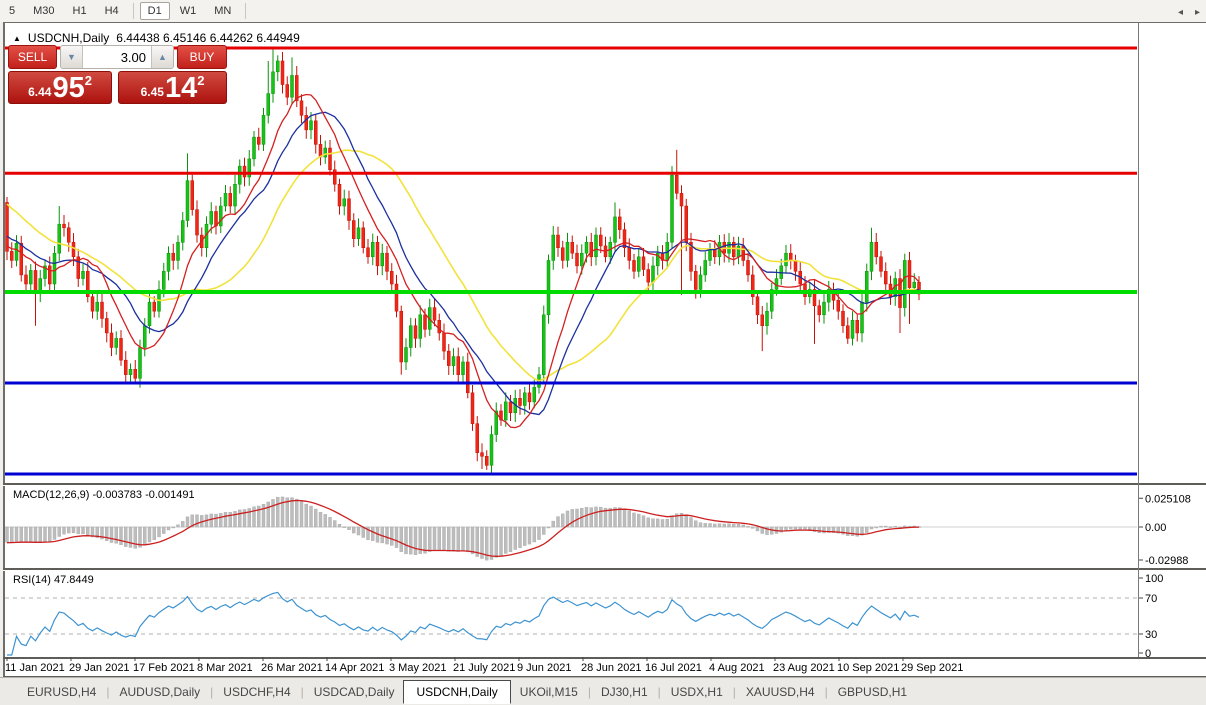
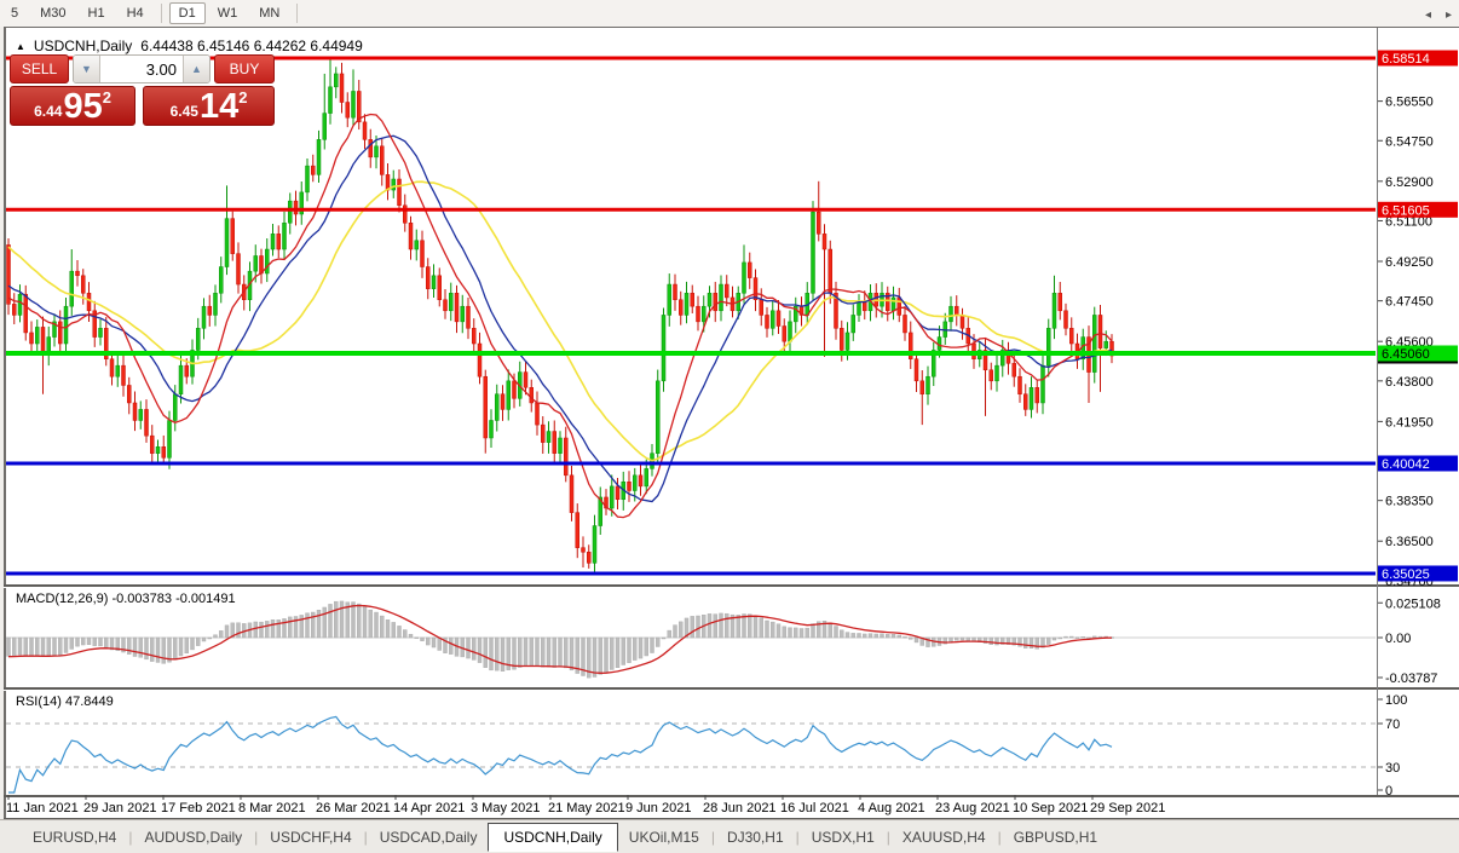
  5
  M30
  H1
  H4
  D1
  W1
  MN
+ 6.56550
+ 6.54750
+ 6.52900
+ 6.51100
+ 6.49250
+ 6.47450
+ 6.45600
+ 6.43800
+ 6.41950
+ 6.38350
+ 6.36500
+ 6.34700
+ 6.58514
+ 6.51605
+ 6.45060
+ 6.40042
+ 6.35025
  0.025108
  0.00
- -0.02988
+ -0.03787
  100
  70
  30
  0
  11 Jan 2021
  29 Jan 2021
  17 Feb 2021
  8 Mar 2021
  26 Mar 2021
  14 Apr 2021
  3 May 2021
- 21 July 2021
+ 21 May 2021
  9 Jun 2021
  28 Jun 2021
  16 Jul 2021
  4 Aug 2021
  23 Aug 2021
  10 Sep 2021
  29 Sep 2021
  ▲
  USDCNH,Daily
  6.44438 6.45146 6.44262 6.44949
  SELL
  ▼
  3.00
  ▲
  BUY
  6.44
  95
  2
  6.45
  14
  2
  MACD(12,26,9) -0.003783 -0.001491
  RSI(14) 47.8449
  EURUSD,H4
  |
  AUDUSD,Daily
  |
  USDCHF,H4
  |
  USDCAD,Daily
  USDCNH,Daily
  UKOil,M15
  |
  DJ30,H1
  |
  USDX,H1
  |
  XAUUSD,H4
  |
  GBPUSD,H1
  ◂
  ▸
